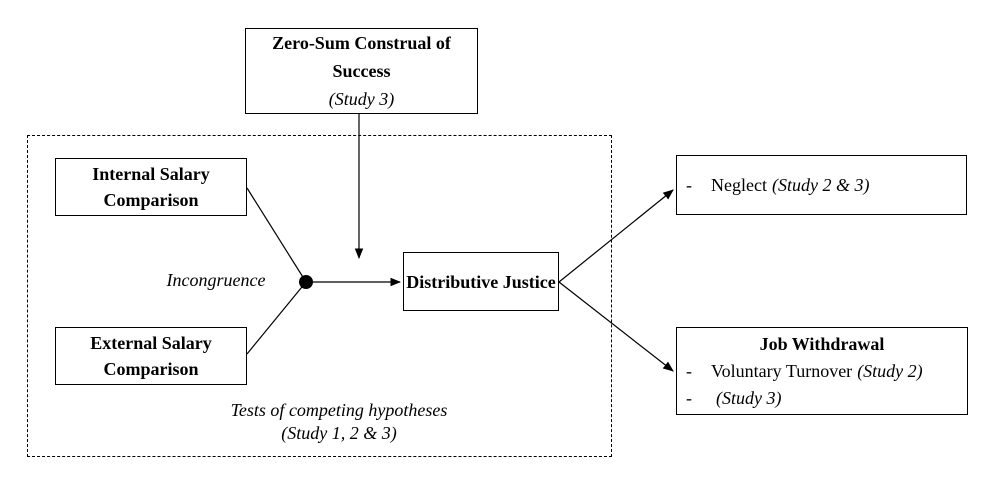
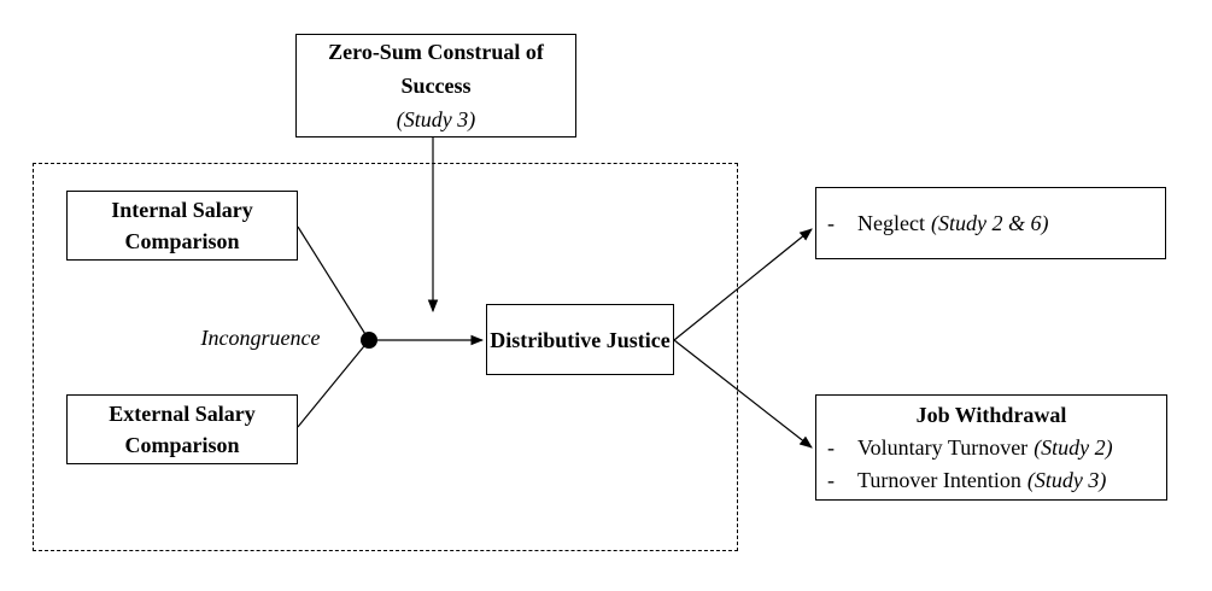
  Zero-Sum Construal of Success
  (Study 3)
  Internal Salary Comparison
  External Salary Comparison
  Distributive Justice
  -
  Neglect
- (Study 2 & 3)
+ (Study 2 & 6)
  Job Withdrawal
  -
  Voluntary Turnover
  (Study 2)
  -
+ Turnover Intention
  (Study 3)
  Incongruence
- Tests of competing hypotheses
- (Study 1, 2 & 3)
